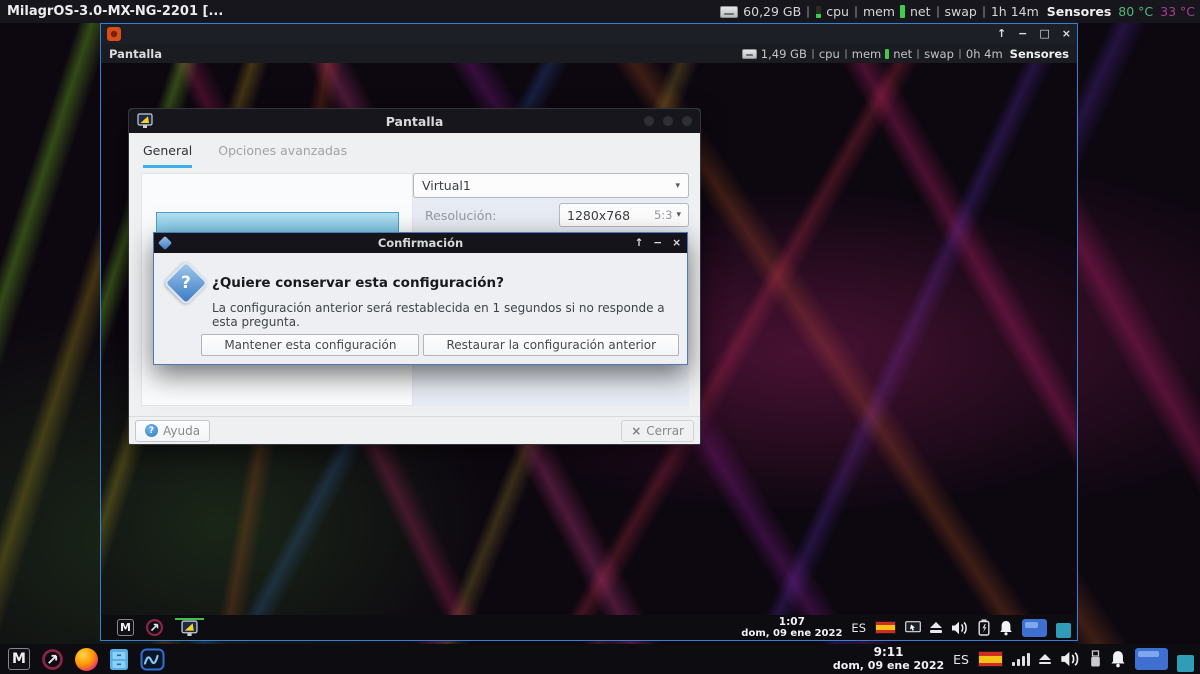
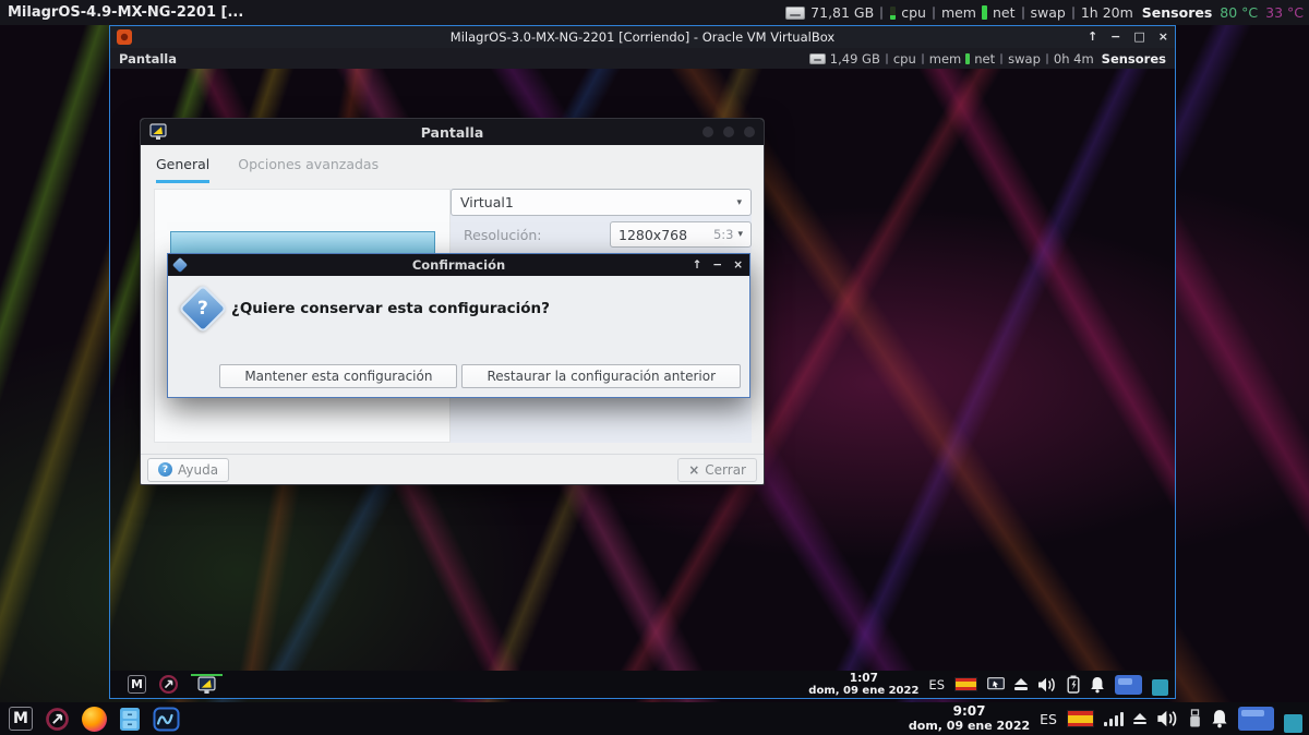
- MilagrOS-3.0-MX-NG-2201 [...
+ MilagrOS-4.9-MX-NG-2201 [...
- 60,29 GB
+ 71,81 GB
  cpu
  mem
  net
  swap
- 1h 14m
+ 1h 20m
  Sensores
  80 °C
  33 °C
+ MilagrOS-3.0-MX-NG-2201 [Corriendo] - Oracle VM VirtualBox
  ↑
  −
  □
  ×
  Pantalla
  1,49 GB
  cpu
  mem
  net
  swap
  0h 4m
  Sensores
  Pantalla
  General
  Opciones avanzadas
  Virtual1
  ▾
  Resolución:
  1280x768
  5:3
  ▾
  ?
  Ayuda
  ×
  Cerrar
  Confirmación
  ↑
  −
  ×
  ¿Quiere conservar esta configuración?
- La configuración anterior será restablecida en 1 segundos si no responde a esta pregunta.
  Mantener esta configuración
  Restaurar la configuración anterior
  M
  1:07
  dom, 09 ene 2022
  ES
  M
- 9:11
+ 9:07
  dom, 09 ene 2022
  ES
